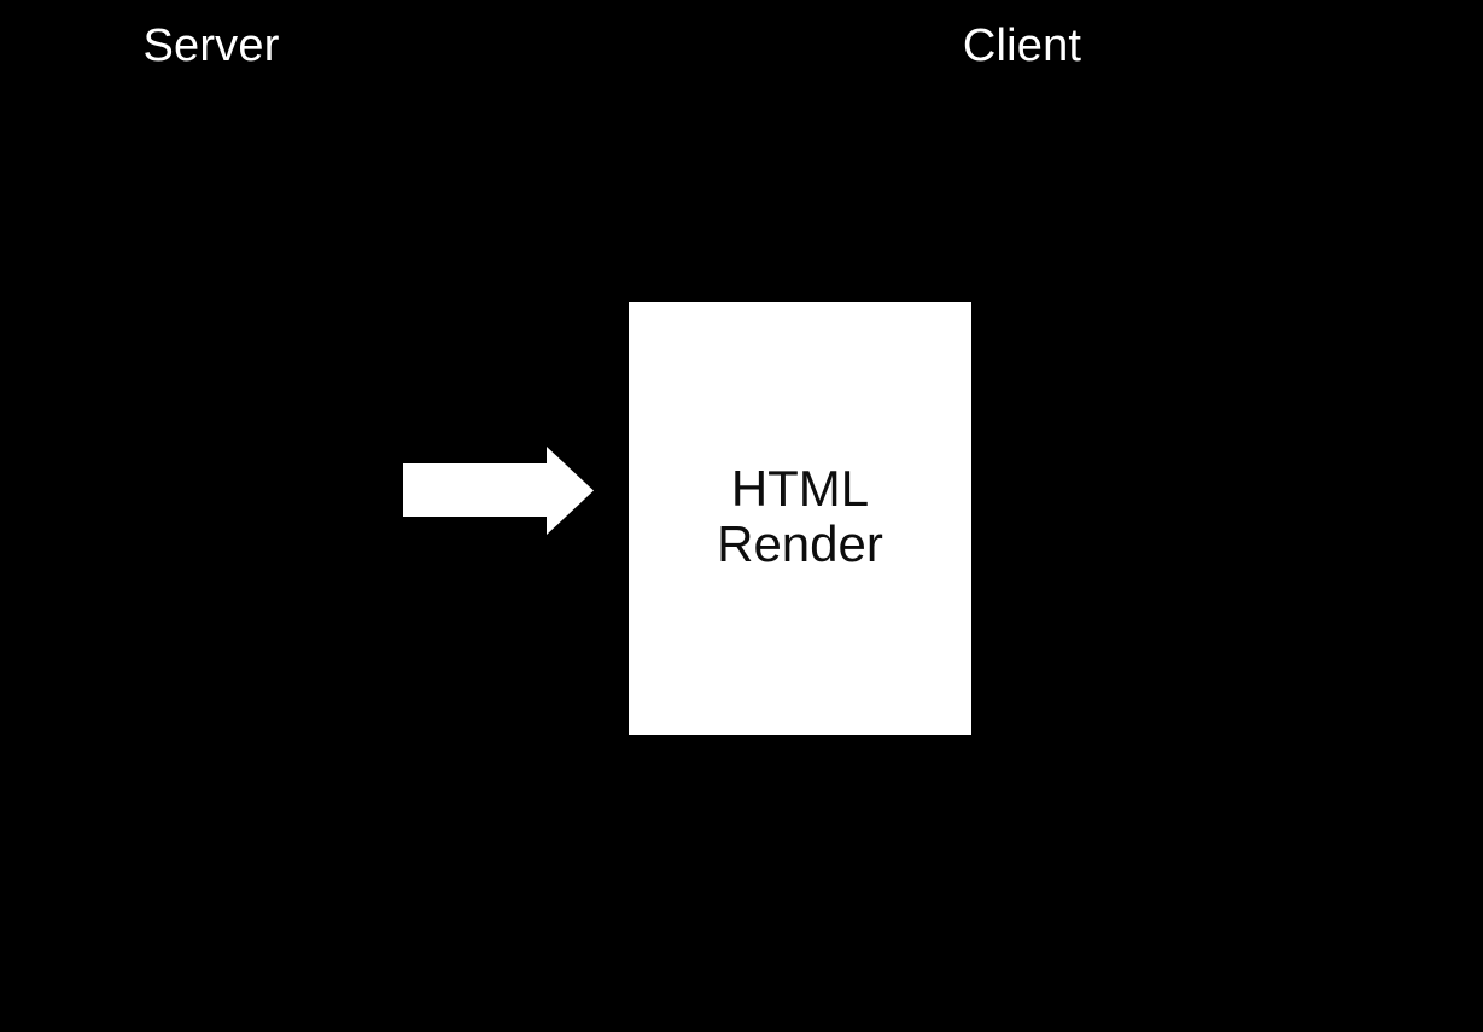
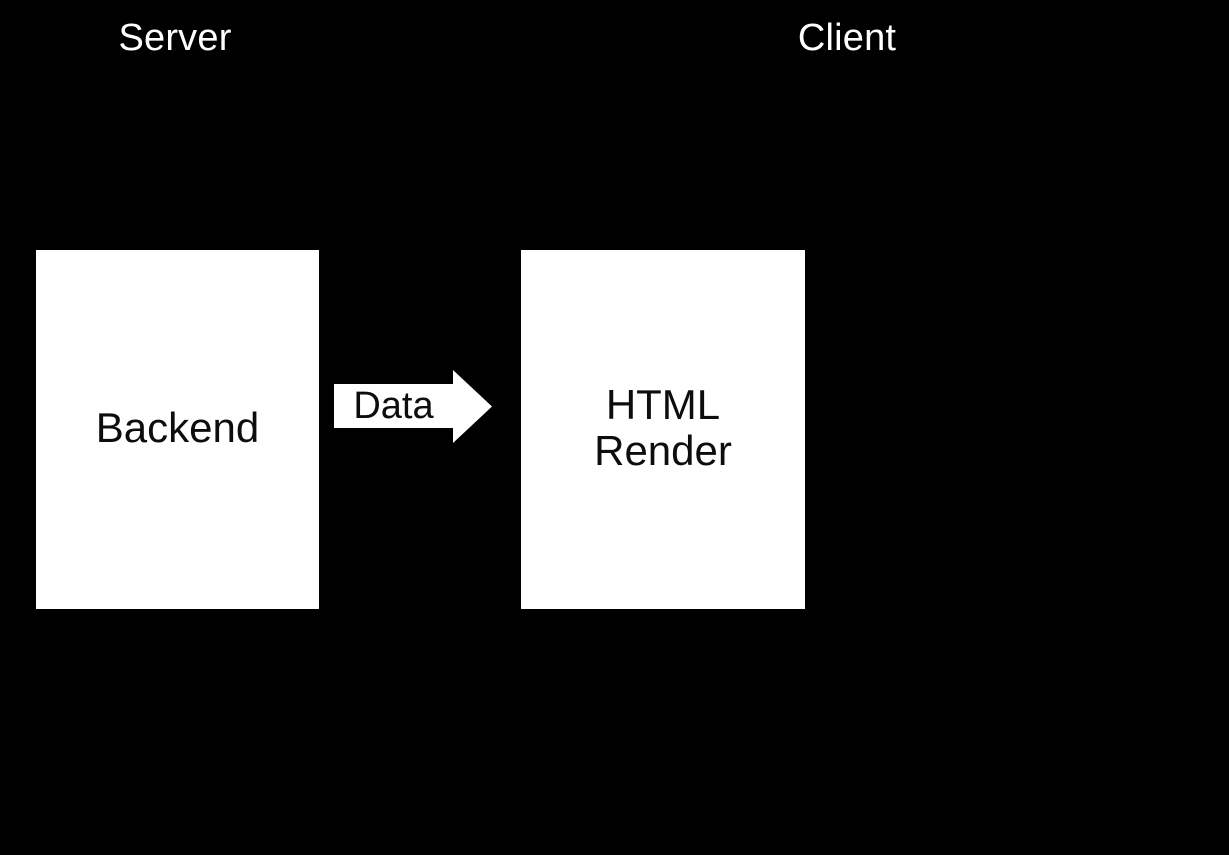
  Server
  Client
+ Backend
+ Data
  HTML
  Render
